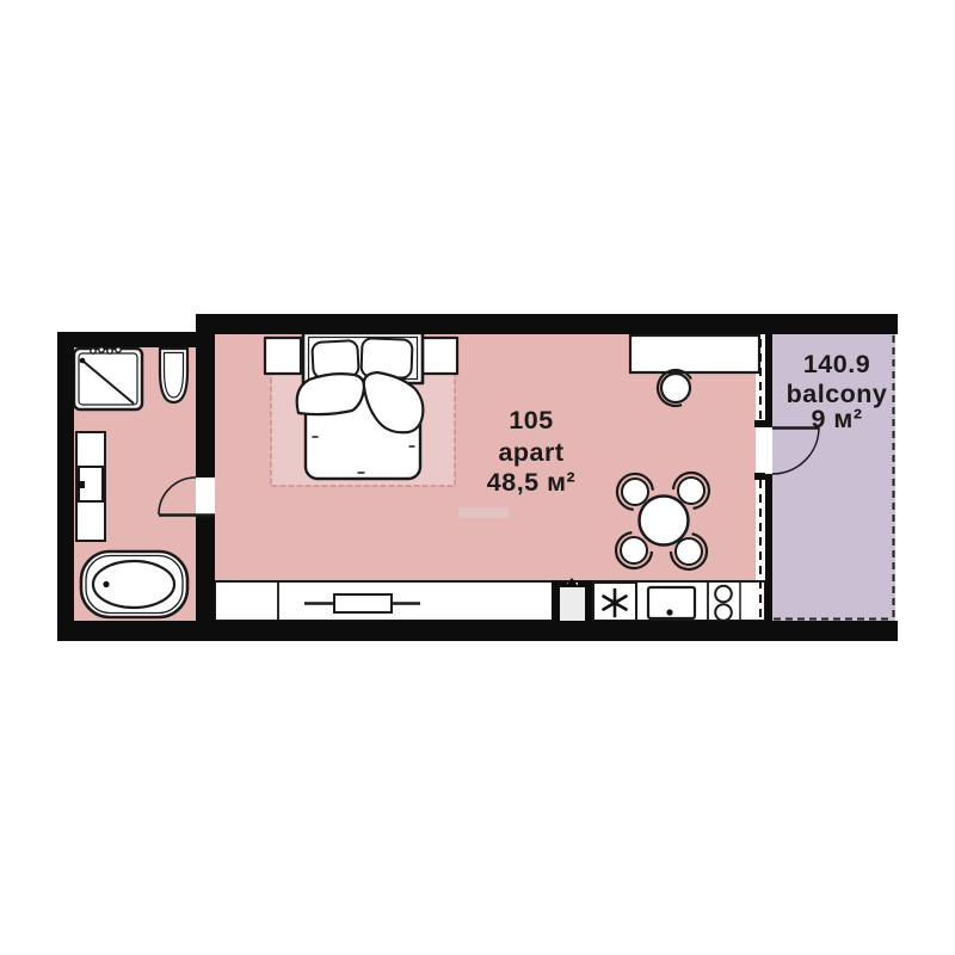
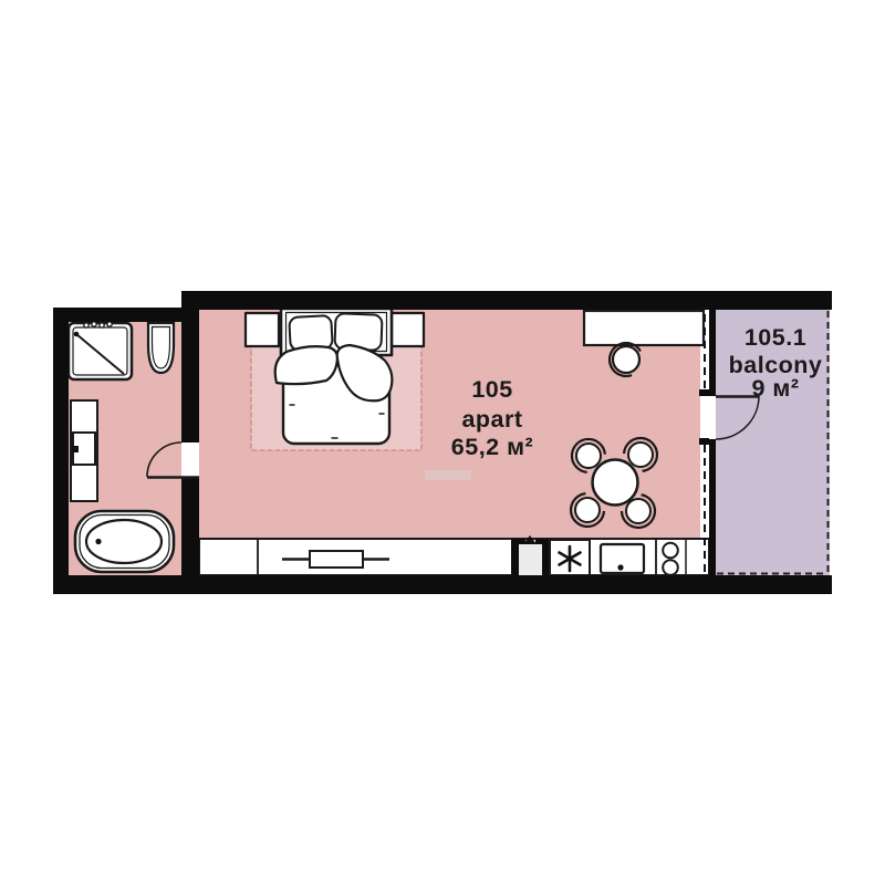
  105
  apart
- 48,5 м²
+ 65,2 м²
- 140.9
+ 105.1
  balcony
  9 м²
